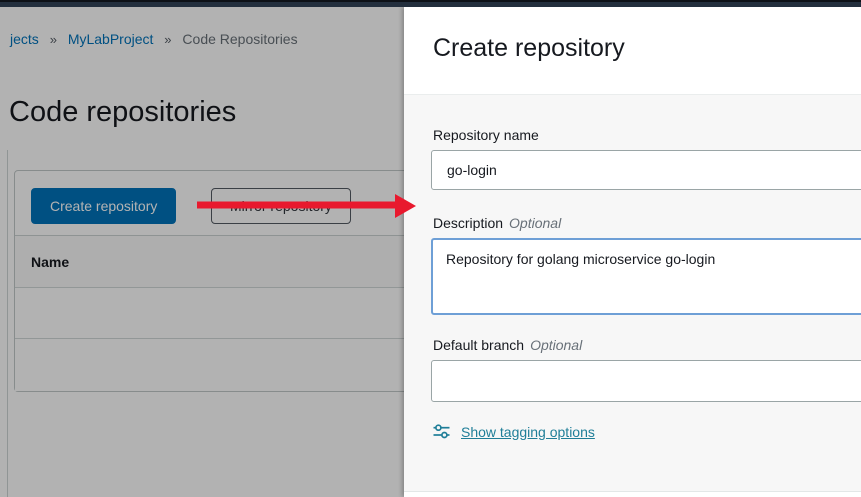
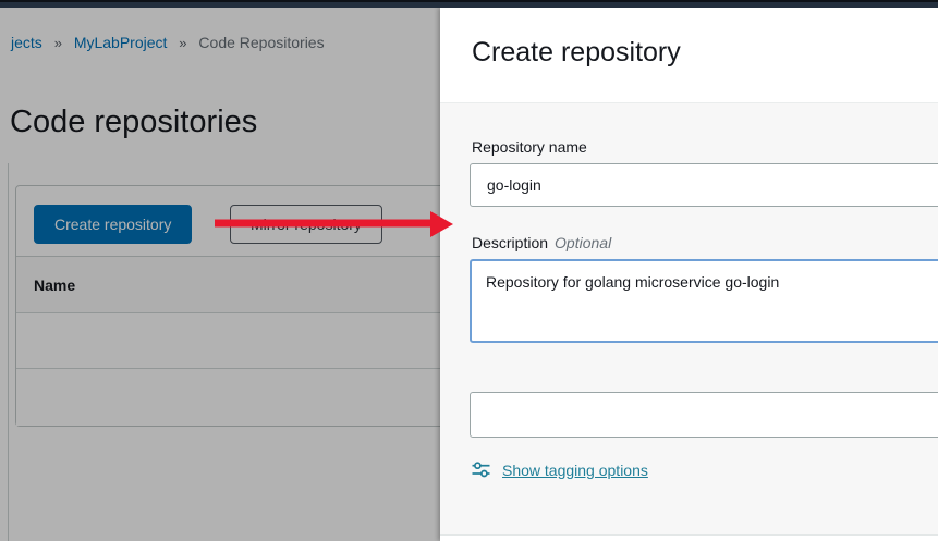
  jects » MyLabProject » Code Repositories
  Code repositories
  Create repository
  Name
  Create repository
  Repository name
  go-login
  Description Optional
  Repository for golang microservice go-login
- Default branch Optional
  Show tagging options
